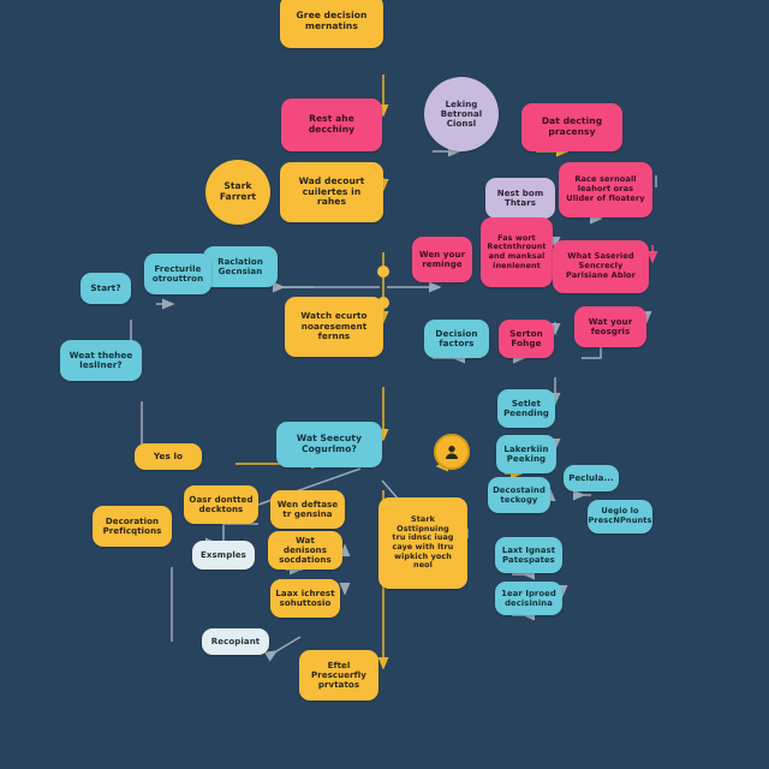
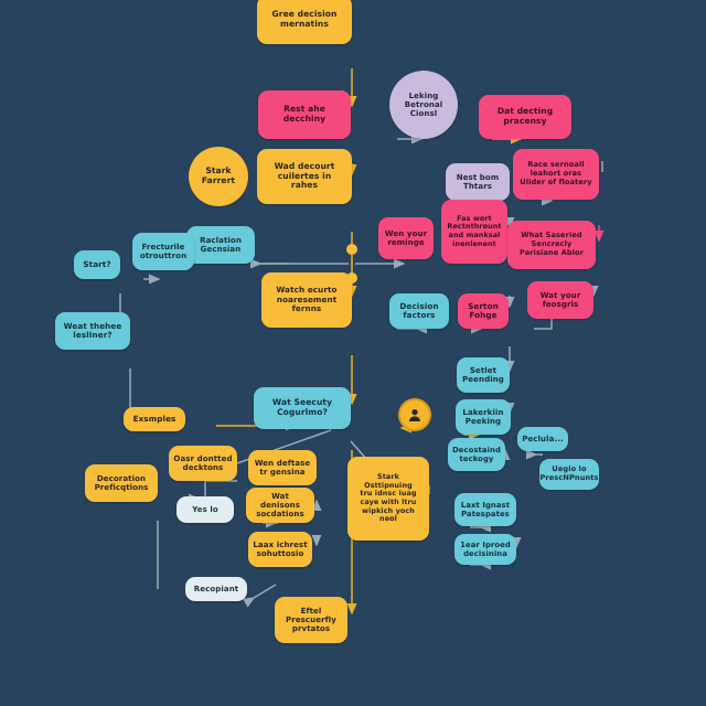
  Gree decision
  mernatins
  Rest ahe
  decchiny
  Leking
  Betronal
  Cionsl
  Dat decting
  pracensy
  Stark
  Farrert
  Wad decourt
  cuilertes in
  rahes
  Nest bom
  Thtars
  Race sernoall
  leahort oras
  Ulider of floatery
  Raclation
  Gecnsian
  Frecturile
  otrouttron
  Start?
  Wen your
  reminge
  Fas wort
  Rectnthrount
  and manksal
  inenlenent
  What Saseried
  Sencrecly
  Parisiane Ablor
  Weat thehee
  leslIner?
  Watch ecurto
  noaresement
  fernns
  Decision
  factors
  Serton
  Fohge
  Wat your
  feosgris
  Setlet
  Peending
  Lakerkiin
  Peeking
  Peclula...
  Decostaind
  teckogy
  Uegio lo
  PrescNPnunts
  Wat Seecuty
  Cogurlmo?
- Yes lo
+ Exsmples
  Oasr dontted
  decktons
  Wen deftase
  tr gensina
  Decoration
  Preficqtions
- Exsmples
+ Yes lo
  Wat denisons
  socdations
  Laax ichrest
  sohuttosio
  Recopiant
  Stark
  Osttipnuing
  tru idnsc iuag
  caye with ltru
  wipkich yoch
  neol
  Laxt Ignast
  Patespates
  1ear Iproed
  decisinina
  Eftel
  Prescuerfly
  prvtatos
